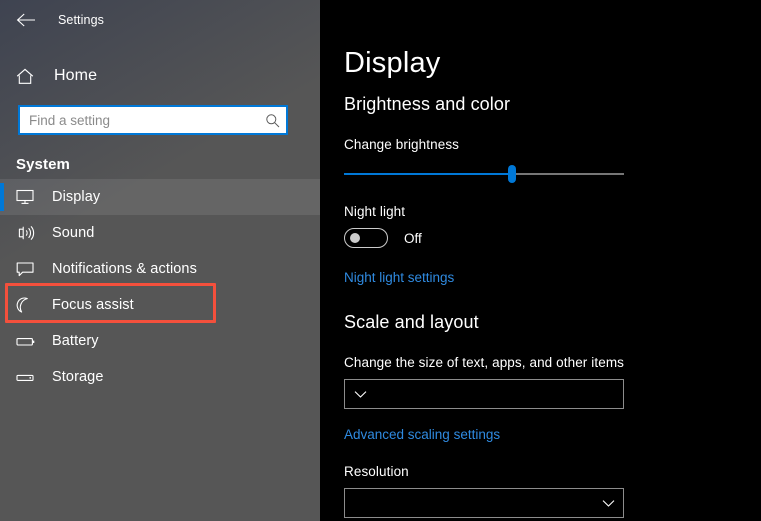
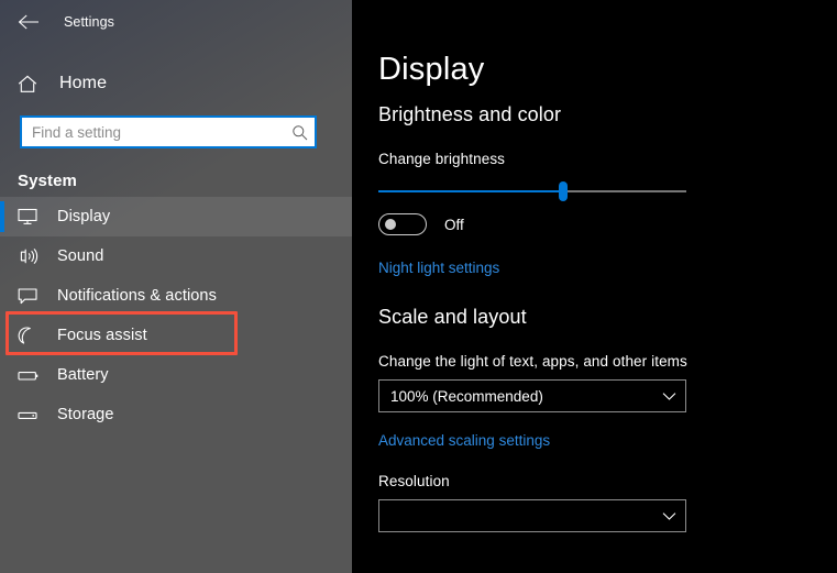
  Settings
  Home
  Find a setting
  System
  Display
  Sound
  Notifications & actions
  Focus assist
  Battery
  Storage
  Display
  Brightness and color
  Change brightness
- Night light
  Off
  Night light settings
  Scale and layout
- Change the size of text, apps, and other items
+ Change the light of text, apps, and other items
+ 100% (Recommended)
  Advanced scaling settings
  Resolution
